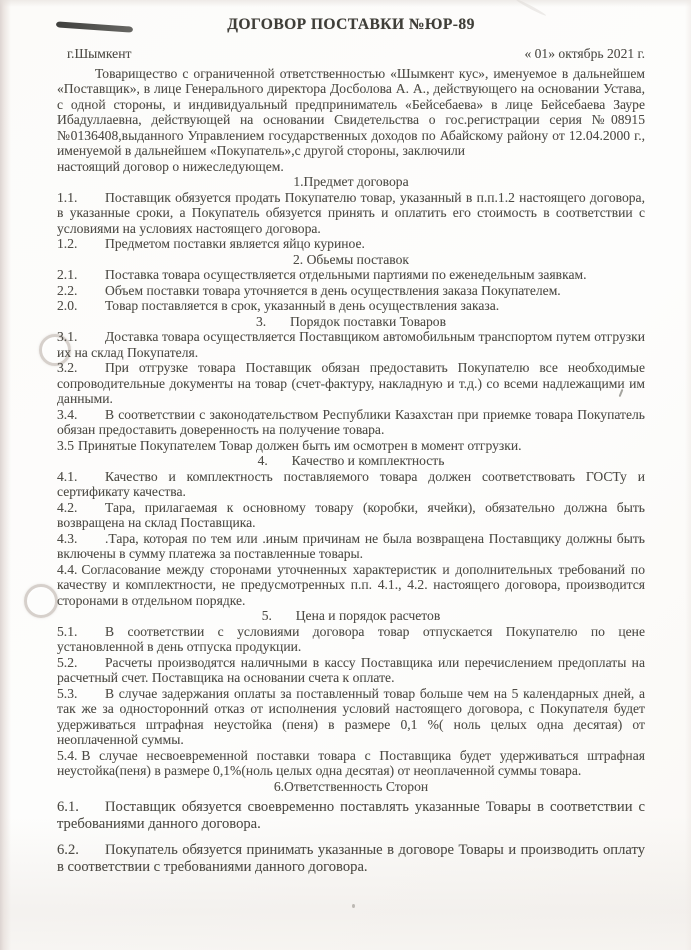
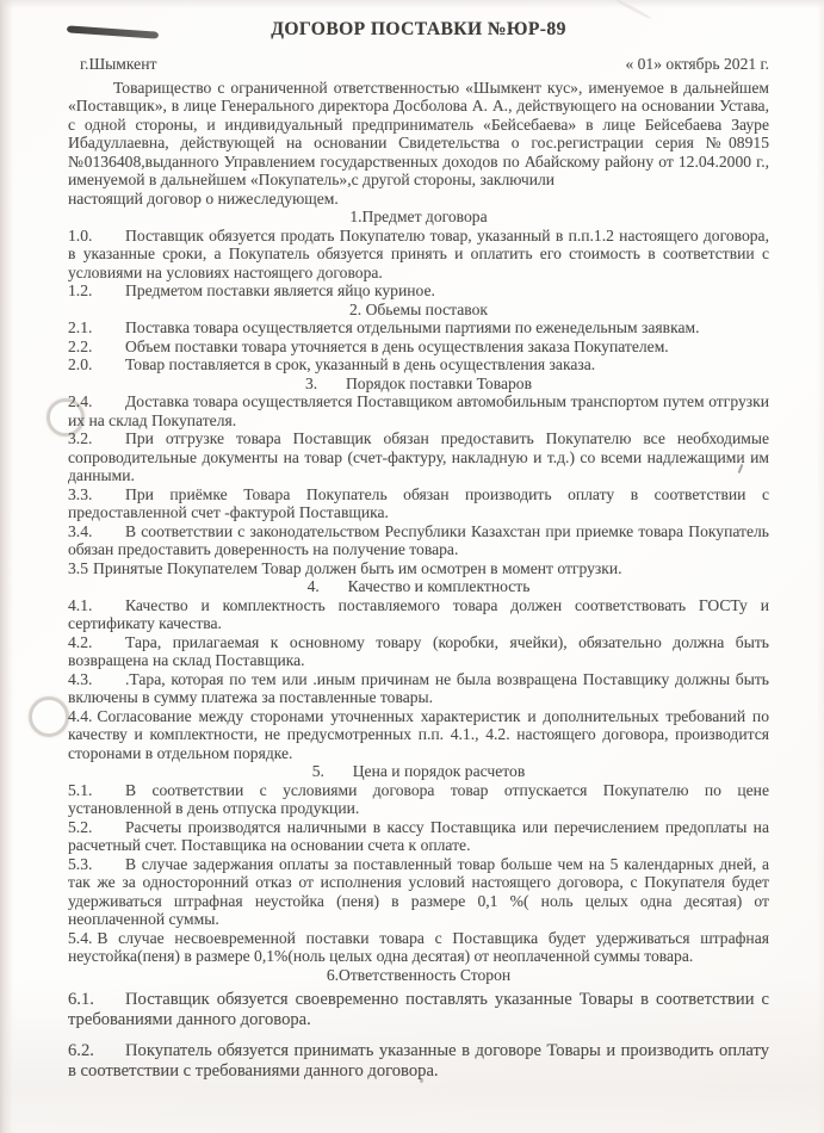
  ДОГОВОР ПОСТАВКИ №ЮР-89
  г.Шымкент
  « 01» октябрь 2021 г.
  Товарищество с ограниченной ответственностью «Шымкент кус», именуемое в дальнейшем «Поставщик», в лице Генерального директора Досболова А. А., действующего на основании Устава, с одной стороны, и индивидуальный предприниматель «Бейсебаева» в лице Бейсебаева Зауре Ибадуллаевна, действующей на основании Свидетельства о гос.регистрации серия №08915 №0136408,выданного Управлением государственных доходов по Абайскому району от 12.04.2000 г., именуемой в дальнейшем «Покупатель»,с другой стороны, заключили
  настоящий договор о нижеследующем.
  1.Предмет договора
- 1.1. Поставщик обязуется продать Покупателю товар, указанный в п.п.1.2 настоящего договора, в указанные сроки, а Покупатель обязуется принять и оплатить его стоимость в соответствии с условиями на условиях настоящего договора.
+ 1.0. Поставщик обязуется продать Покупателю товар, указанный в п.п.1.2 настоящего договора, в указанные сроки, а Покупатель обязуется принять и оплатить его стоимость в соответствии с условиями на условиях настоящего договора.
  1.2. Предметом поставки является яйцо куриное.
  2. Обьемы поставок
  2.1. Поставка товара осуществляется отдельными партиями по еженедельным заявкам.
  2.2. Объем поставки товара уточняется в день осуществления заказа Покупателем.
  2.0. Товар поставляется в срок, указанный в день осуществления заказа.
  3. Порядок поставки Товаров
- 3.1. Доставка товара осуществляется Поставщиком автомобильным транспортом путем отгрузки их на склад Покупателя.
+ 2.4. Доставка товара осуществляется Поставщиком автомобильным транспортом путем отгрузки их на склад Покупателя.
  3.2. При отгрузке товара Поставщик обязан предоставить Покупателю все необходимые сопроводительные документы на товар (счет-фактуру, накладную и т.д.) со всеми надлежащими им данными.
+ 3.3. При приёмке Товара Покупатель обязан производить оплату в соответствии с предоставленной счет -фактурой Поставщика.
  3.4. В соответствии с законодательством Республики Казахстан при приемке товара Покупатель обязан предоставить доверенность на получение товара.
  3.5 Принятые Покупателем Товар должен быть им осмотрен в момент отгрузки.
  4. Качество и комплектность
  4.1. Качество и комплектность поставляемого товара должен соответствовать ГОСТу и сертификату качества.
  4.2. Тара, прилагаемая к основному товару (коробки, ячейки), обязательно должна быть возвращена на склад Поставщика.
  4.3. .Тара, которая по тем или .иным причинам не была возвращена Поставщику должны быть включены в сумму платежа за поставленные товары.
  4.4. Согласование между сторонами уточненных характеристик и дополнительных требований по качеству и комплектности, не предусмотренных п.п. 4.1., 4.2. настоящего договора, производится сторонами в отдельном порядке.
  5. Цена и порядок расчетов
  5.1. В соответствии с условиями договора товар отпускается Покупателю по цене установленной в день отпуска продукции.
  5.2. Расчеты производятся наличными в кассу Поставщика или перечислением предоплаты на расчетный счет. Поставщика на основании счета к оплате.
  5.3. В случае задержания оплаты за поставленный товар больше чем на 5 календарных дней, а так же за односторонний отказ от исполнения условий настоящего договора, с Покупателя будет удерживаться штрафная неустойка (пеня) в размере 0,1 %( ноль целых одна десятая) от неоплаченной суммы.
  5.4. В случае несвоевременной поставки товара с Поставщика будет удерживаться штрафная неустойка(пеня) в размере 0,1%(ноль целых одна десятая) от неоплаченной суммы товара.
  6.Ответственность Сторон
  6.1. Поставщик обязуется своевременно поставлять указанные Товары в соответствии с требованиями данного договора.
  6.2. Покупатель обязуется принимать указанные в договоре Товары и производить оплату в соответствии с требованиями данного договора.
